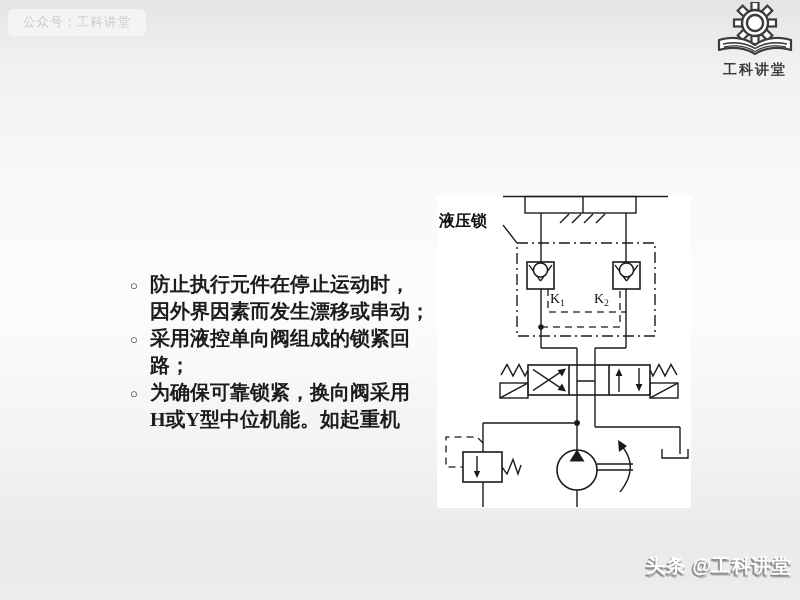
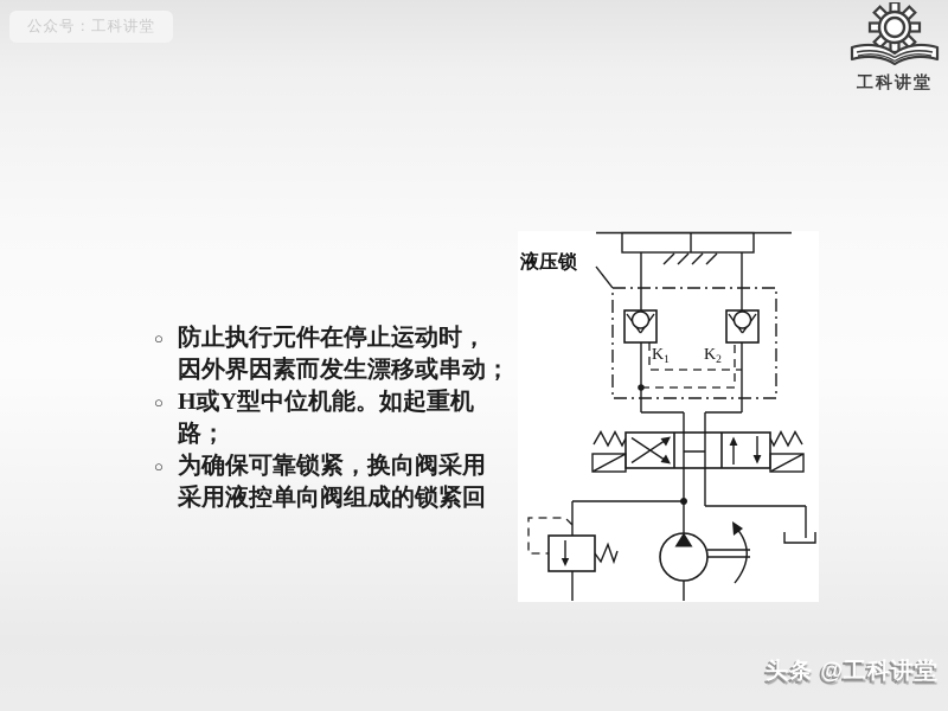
  公众号：工科讲堂
  工科讲堂
  ○
  防止执行元件在停止运动时，
  因外界因素而发生漂移或串动；
  ○
- 采用液控单向阀组成的锁紧回
+ H或Y型中位机能。如起重机
  路；
  ○
  为确保可靠锁紧，换向阀采用
- H或Y型中位机能。如起重机
+ 采用液控单向阀组成的锁紧回
  液压锁
  K1
  K2
  头条 @工科讲堂
